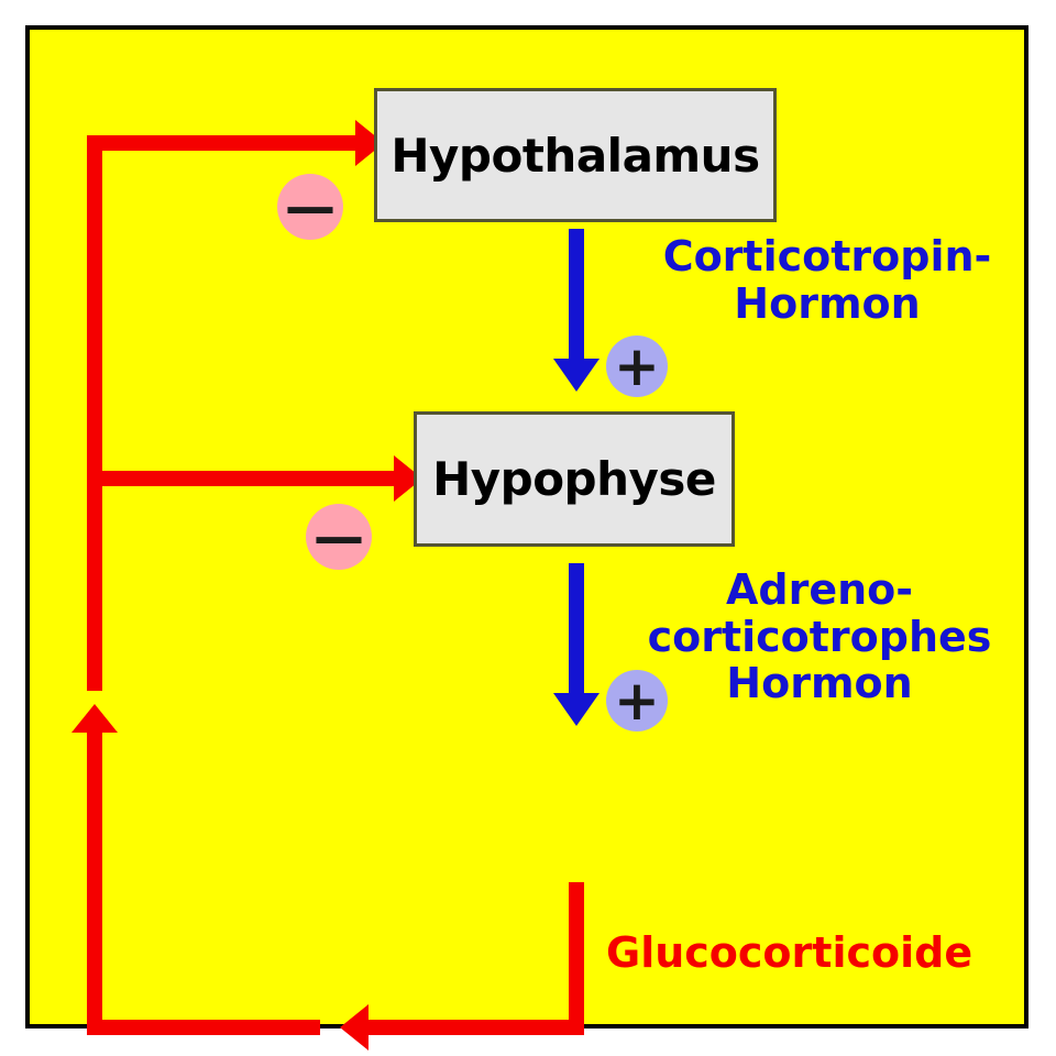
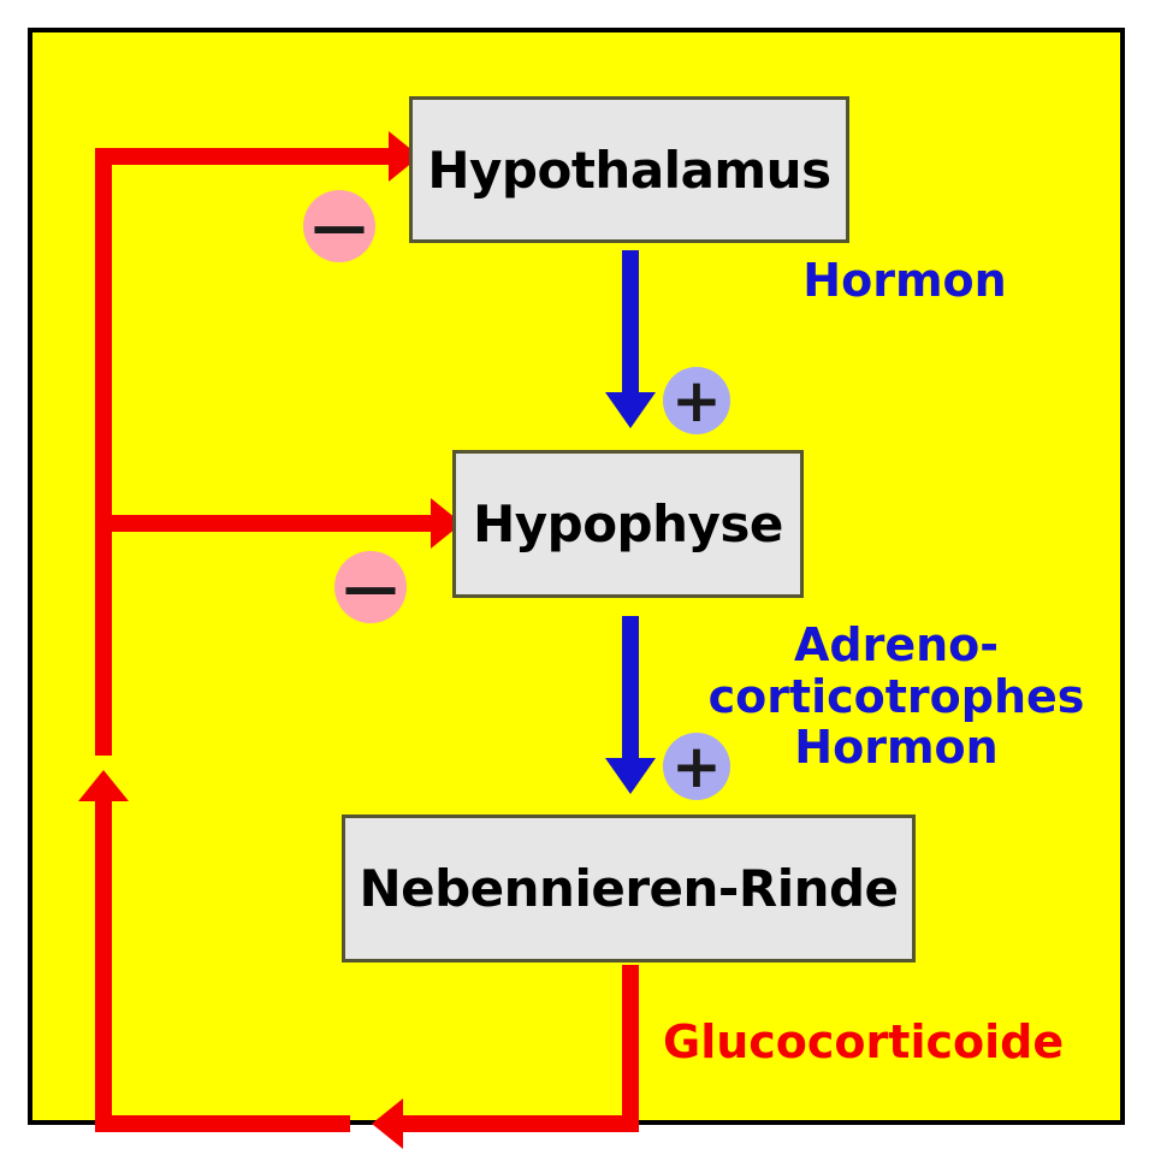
  Hypothalamus
  Hypophyse
+ Nebennieren-Rinde
  —
  —
  +
  +
- Corticotropin-
  Hormon
  Adreno-
  corticotrophes
  Hormon
  Glucocorticoide
